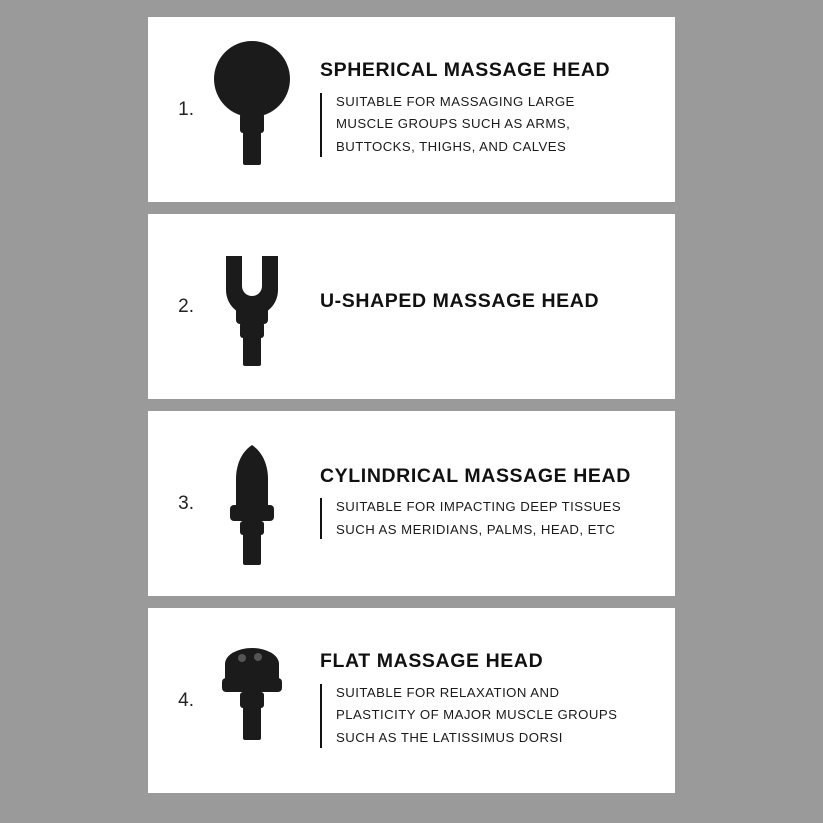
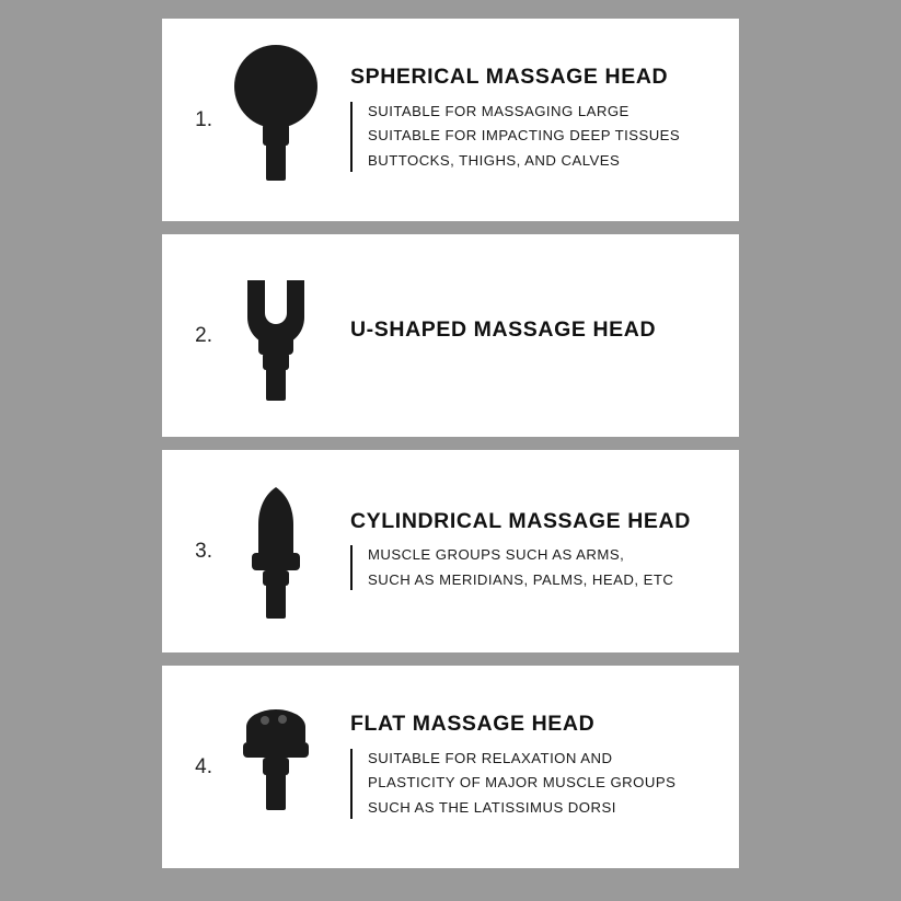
  1.
  SPHERICAL MASSAGE HEAD
  SUITABLE FOR MASSAGING LARGE
- MUSCLE GROUPS SUCH AS ARMS,
+ SUITABLE FOR IMPACTING DEEP TISSUES
  BUTTOCKS, THIGHS, AND CALVES
  2.
  U-SHAPED MASSAGE HEAD
  3.
  CYLINDRICAL MASSAGE HEAD
- SUITABLE FOR IMPACTING DEEP TISSUES
+ MUSCLE GROUPS SUCH AS ARMS,
  SUCH AS MERIDIANS, PALMS, HEAD, ETC
  4.
  FLAT MASSAGE HEAD
  SUITABLE FOR RELAXATION AND
  PLASTICITY OF MAJOR MUSCLE GROUPS
  SUCH AS THE LATISSIMUS DORSI
